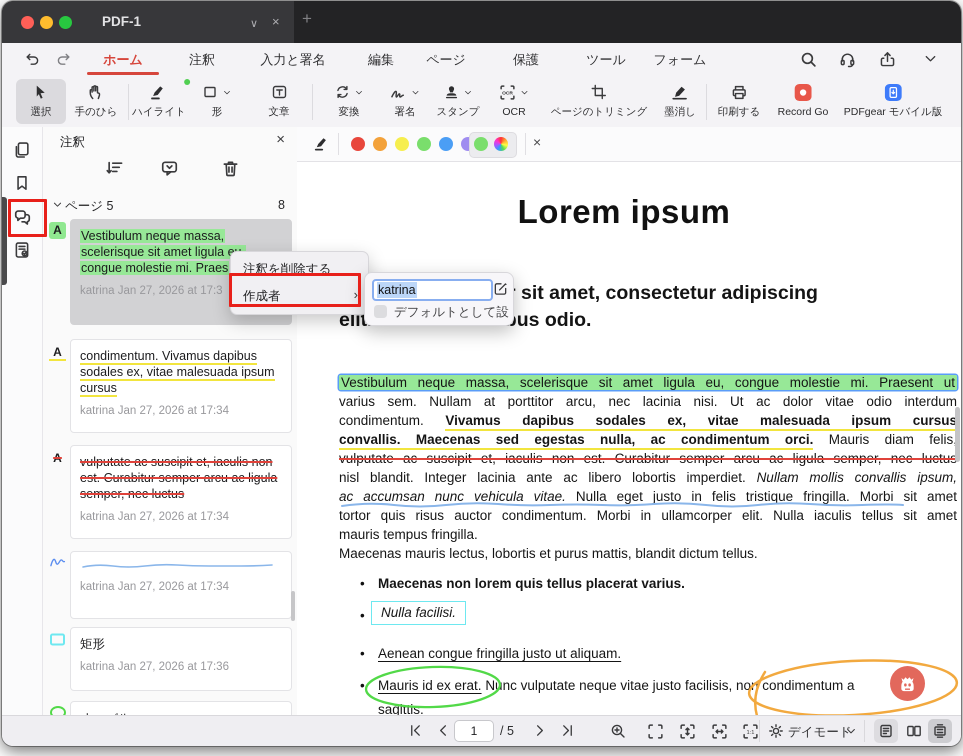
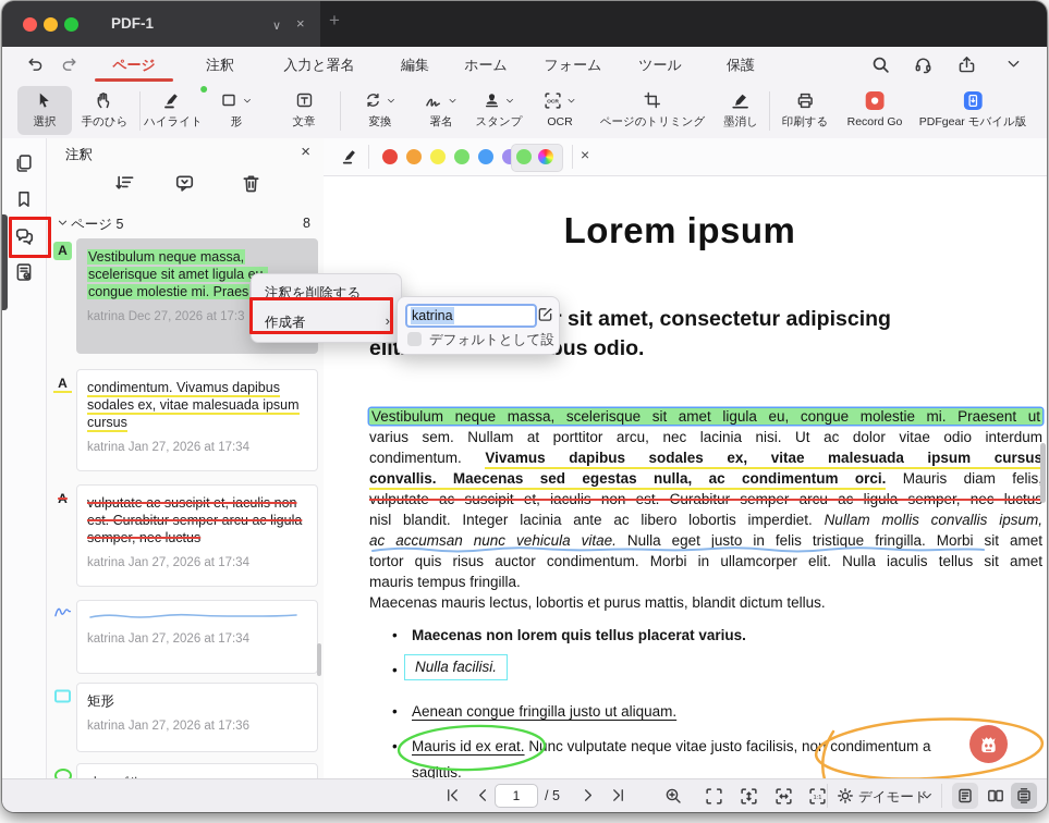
  PDF-1
  ∨
  ×
  +
- ホーム
+ ページ
  注釈
  入力と署名
  編集
- ページ
+ ホーム
- 保護
+ フォーム
  ツール
- フォーム
+ 保護
  選択
  手のひら
  ハイライト
  形
  文章
  変換
  署名
  スタンプ
  OCR
  ページのトリミング
  墨消し
  印刷する
  Record Go
  PDFgear モバイル版
  注釈
  ×
  ページ 5
  8
  A
  Vestibulum neque massa, scelerisque sit amet ligula e congue molestie mi. Praes
- katrina Jan 27, 2026 at 17:3
+ katrina Dec 27, 2026 at 17:3
  A
  condimentum. Vivamus dapibus sodales ex, vitae malesuada ipsum cursus
  katrina Jan 27, 2026 at 17:34
  A
  vulputate ac suscipit et, iaculis non est. Curabitur semper arcu ac ligula semper, nec luctus
  katrina Jan 27, 2026 at 17:34
  katrina Jan 27, 2026 at 17:34
  矩形
  katrina Jan 27, 2026 at 17:36
  ×
  Lorem ipsum
  Vestibulum neque massa, scelerisque sit amet ligula eu, congue molestie mi. Praesent ut
  varius sem. Nullam at porttitor arcu, nec lacinia nisi. Ut ac dolor vitae odio interdum
  condimentum. Vivamus dapibus sodales ex, vitae malesuada ipsum cursus
  convallis. Maecenas sed egestas nulla, ac condimentum orci. Mauris diam felis
  vulputate ac suscipit et, iaculis non est. Curabitur semper arcu ac ligula semper, nec luctus
  nisl blandit. Integer lacinia ante ac libero lobortis imperdiet. Nullam mollis convallis ipsum,
  ac accumsan nunc vehicula vitae. Nulla eget justo in felis tristique fringilla. Morbi sit amet
  tortor quis risus auctor condimentum. Morbi in ullamcorper elit. Nulla iaculis tellus sit amet
  mauris tempus fringilla.
  Maecenas mauris lectus, lobortis et purus mattis, blandit dictum tellus.
  •
  Maecenas non lorem quis tellus placerat varius.
  •
  Nulla facilisi.
  •
  Aenean congue fringilla justo ut aliquam.
  •
  Mauris id ex erat. Nnc vulputate neque vitae justo facilisis, no condimentum a
  sagittis.
  注釈を削除する
  作成者
  ›
  katrina
  デフォルトとして設
  1
  / 5
  デイモード
